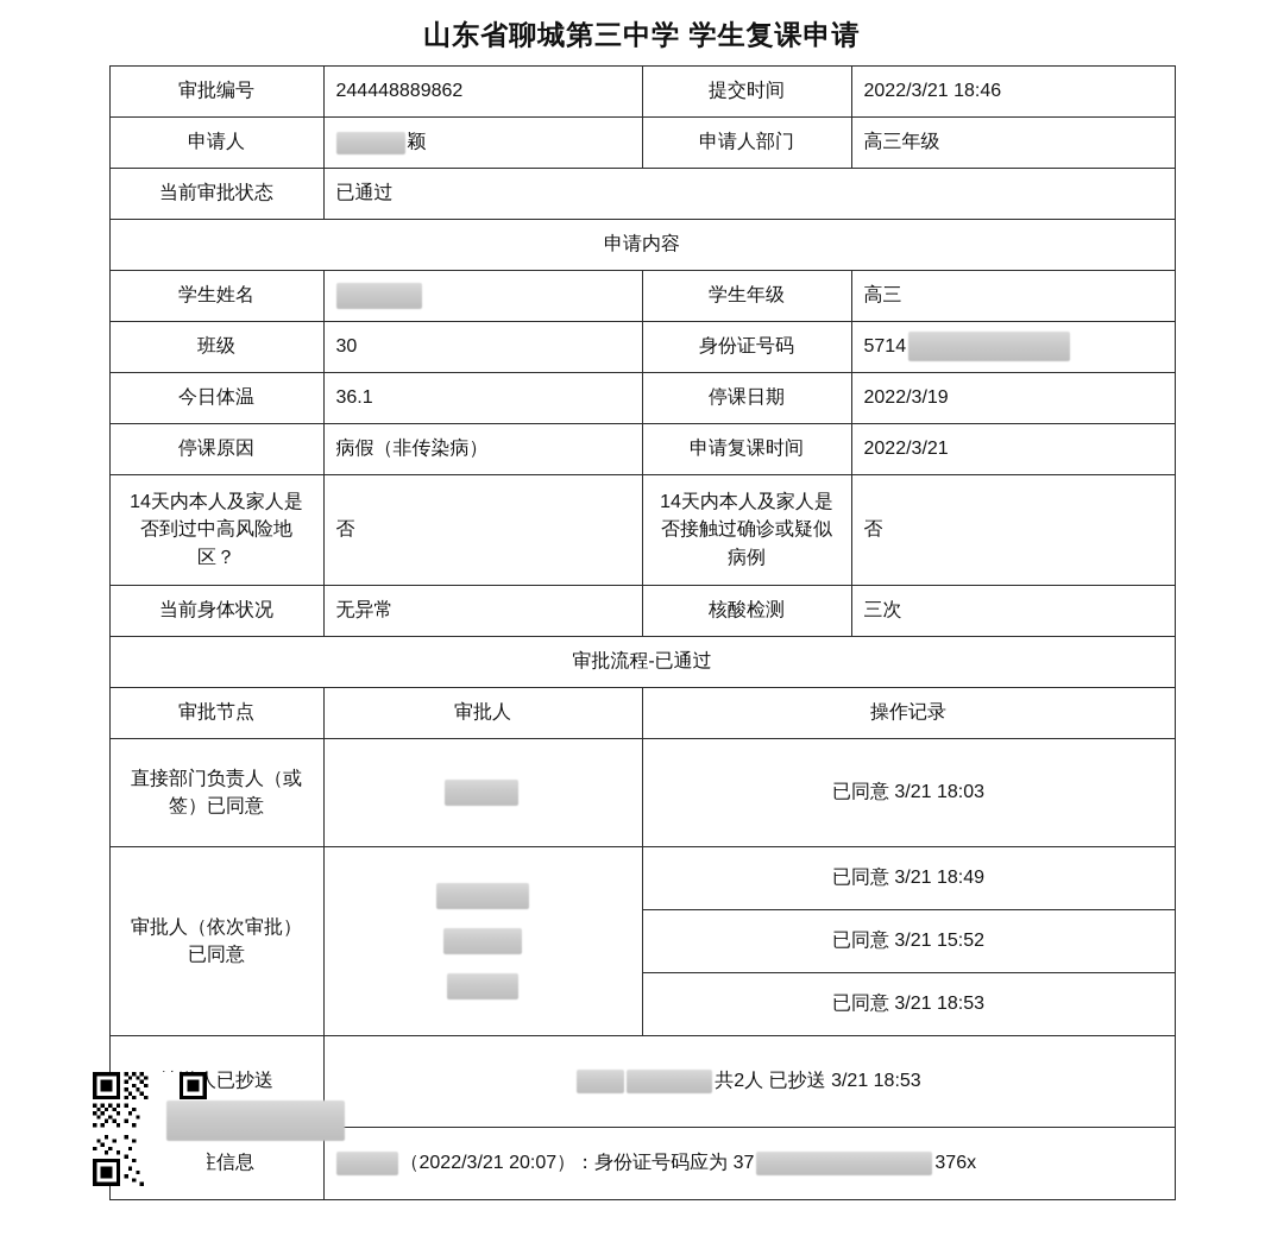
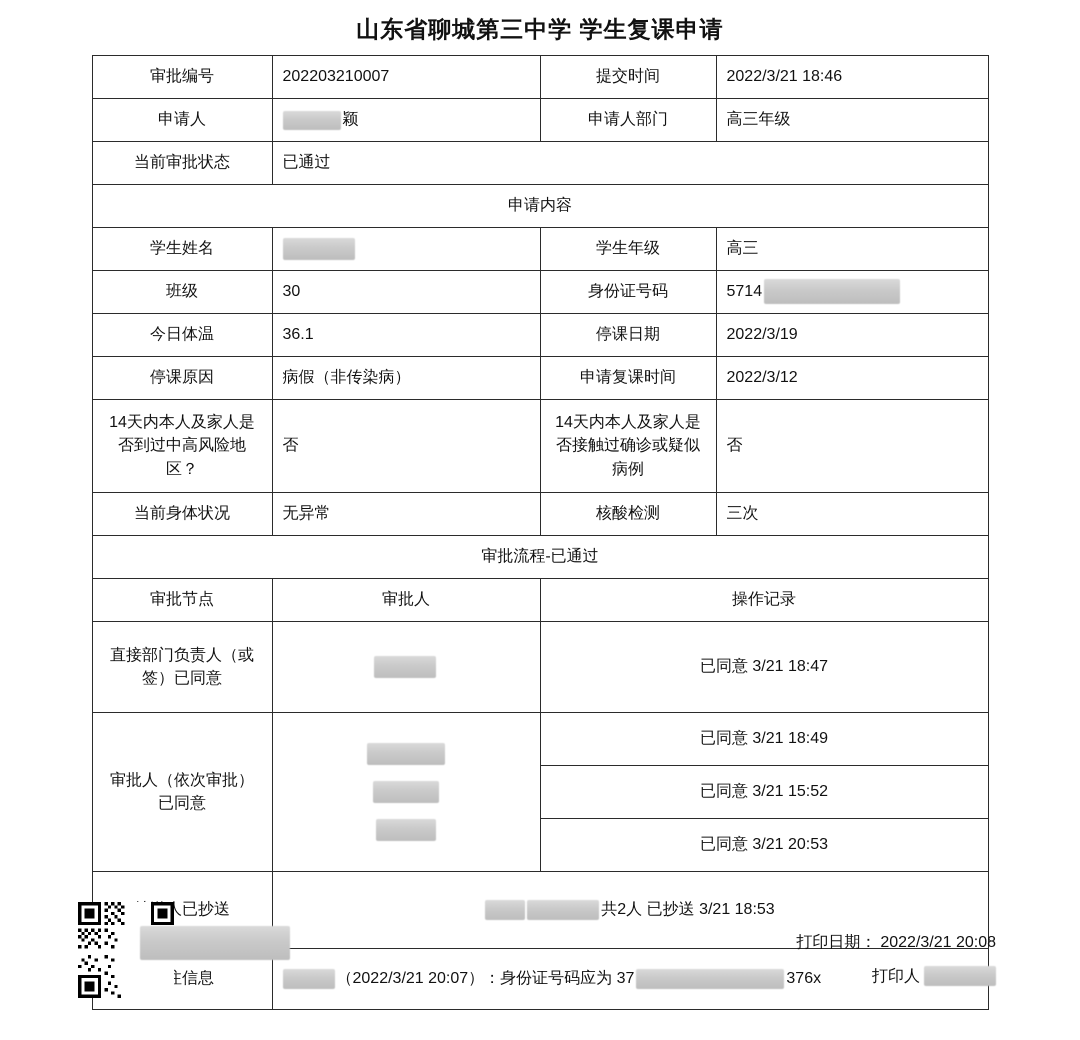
  山东省聊城第三中学 学生复课申请
- 审批编号	244448889862	提交时间	2022/3/21 18:46
+ 审批编号	202203210007	提交时间	2022/3/21 18:46
  申请人	颖	申请人部门	高三年级
  当前审批状态	已通过
  申请内容
  学生姓名		学生年级	高三
  班级	30	身份证号码	5714
  今日体温	36.1	停课日期	2022/3/19
- 停课原因	病假（非传染病）	申请复课时间	2022/3/21
+ 停课原因	病假（非传染病）	申请复课时间	2022/3/12
  14天内本人及家人是否到过中高风险地区？	否	14天内本人及家人是否接触过确诊或疑似病例	否
  当前身体状况	无异常	核酸检测	三次
  审批流程-已通过
  审批节点	审批人	操作记录
- 直接部门负责人（或签）已同意		已同意 3/21 18:03
+ 直接部门负责人（或签）已同意		已同意 3/21 18:47
  审批人（依次审批）已同意		已同意 3/21 18:49
  已同意 3/21 15:52
- 已同意 3/21 18:53
+ 已同意 3/21 20:53
  人已抄送	共2人 已抄送 3/21 18:53
  注信息	（2022/3/21 20:07）：身份证号码应为 37 376x
+ 打印日期：
+ 2022/3/21 20:08
+ 打印人
